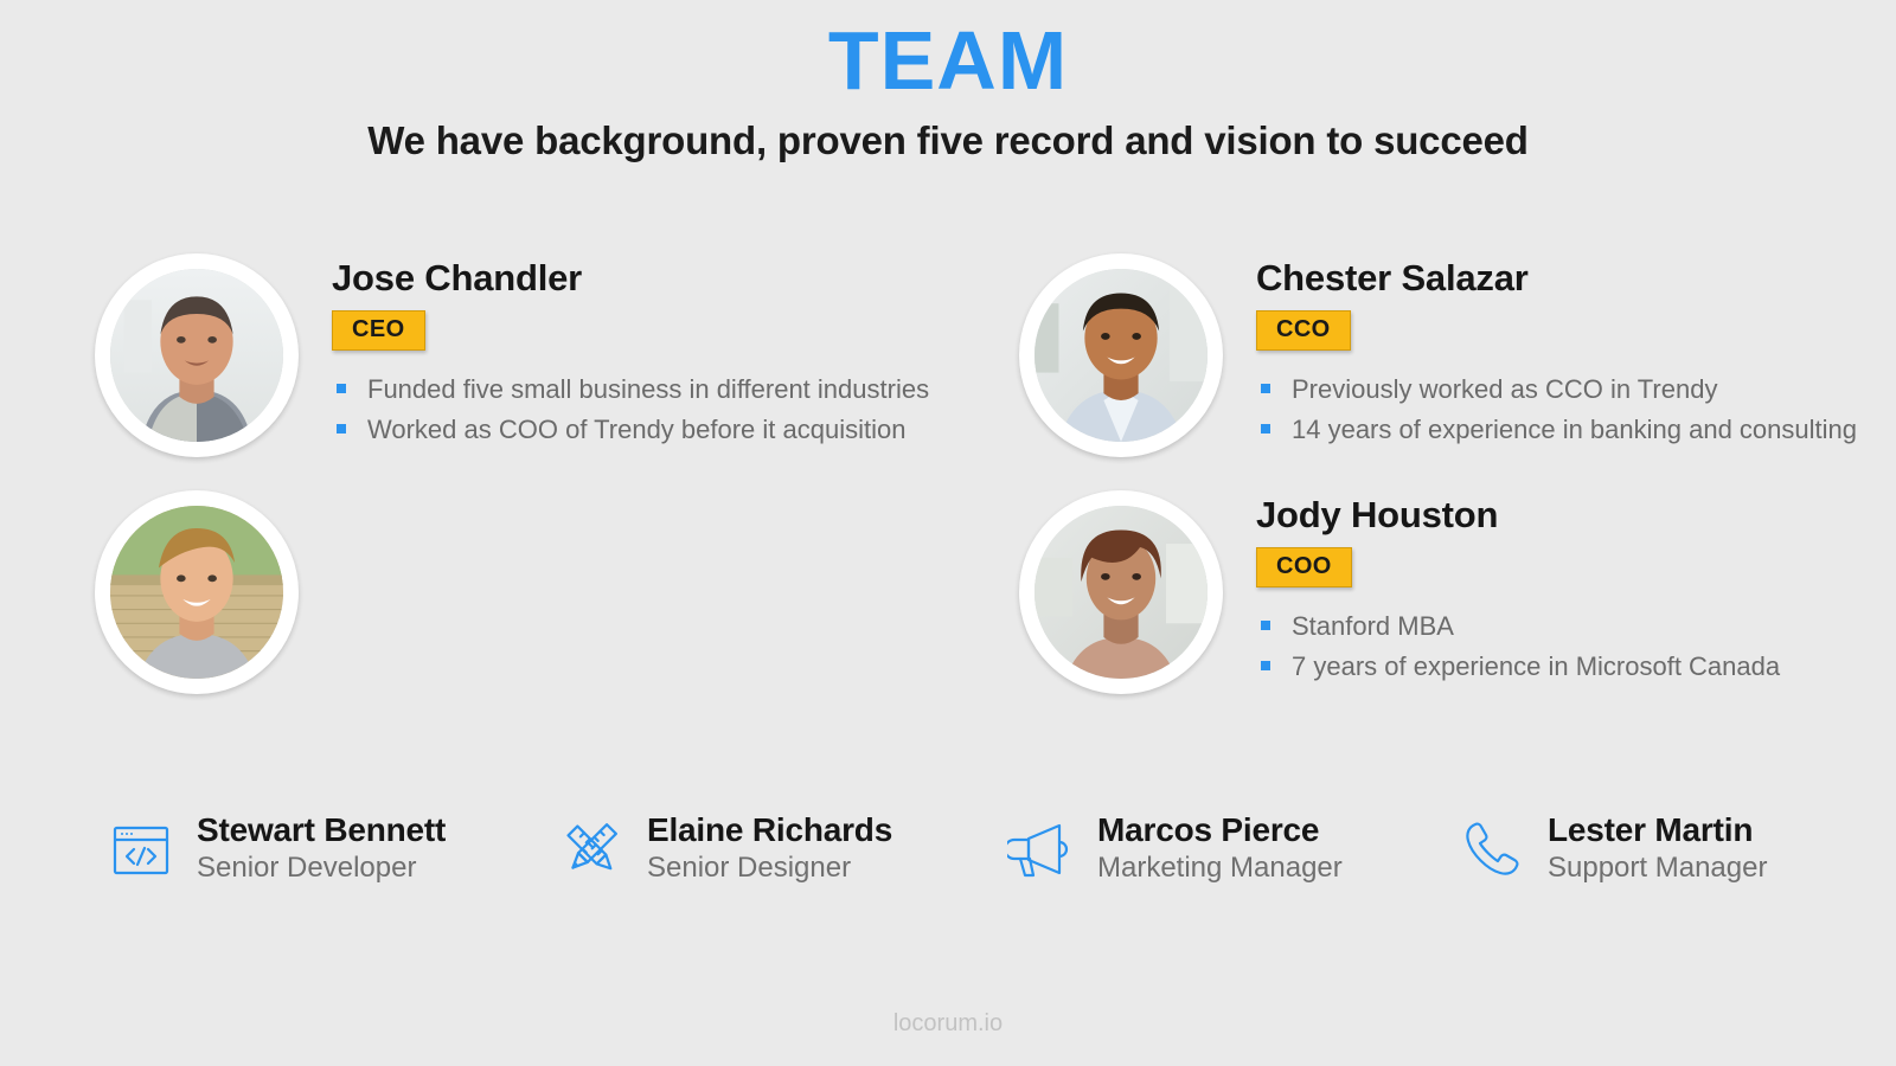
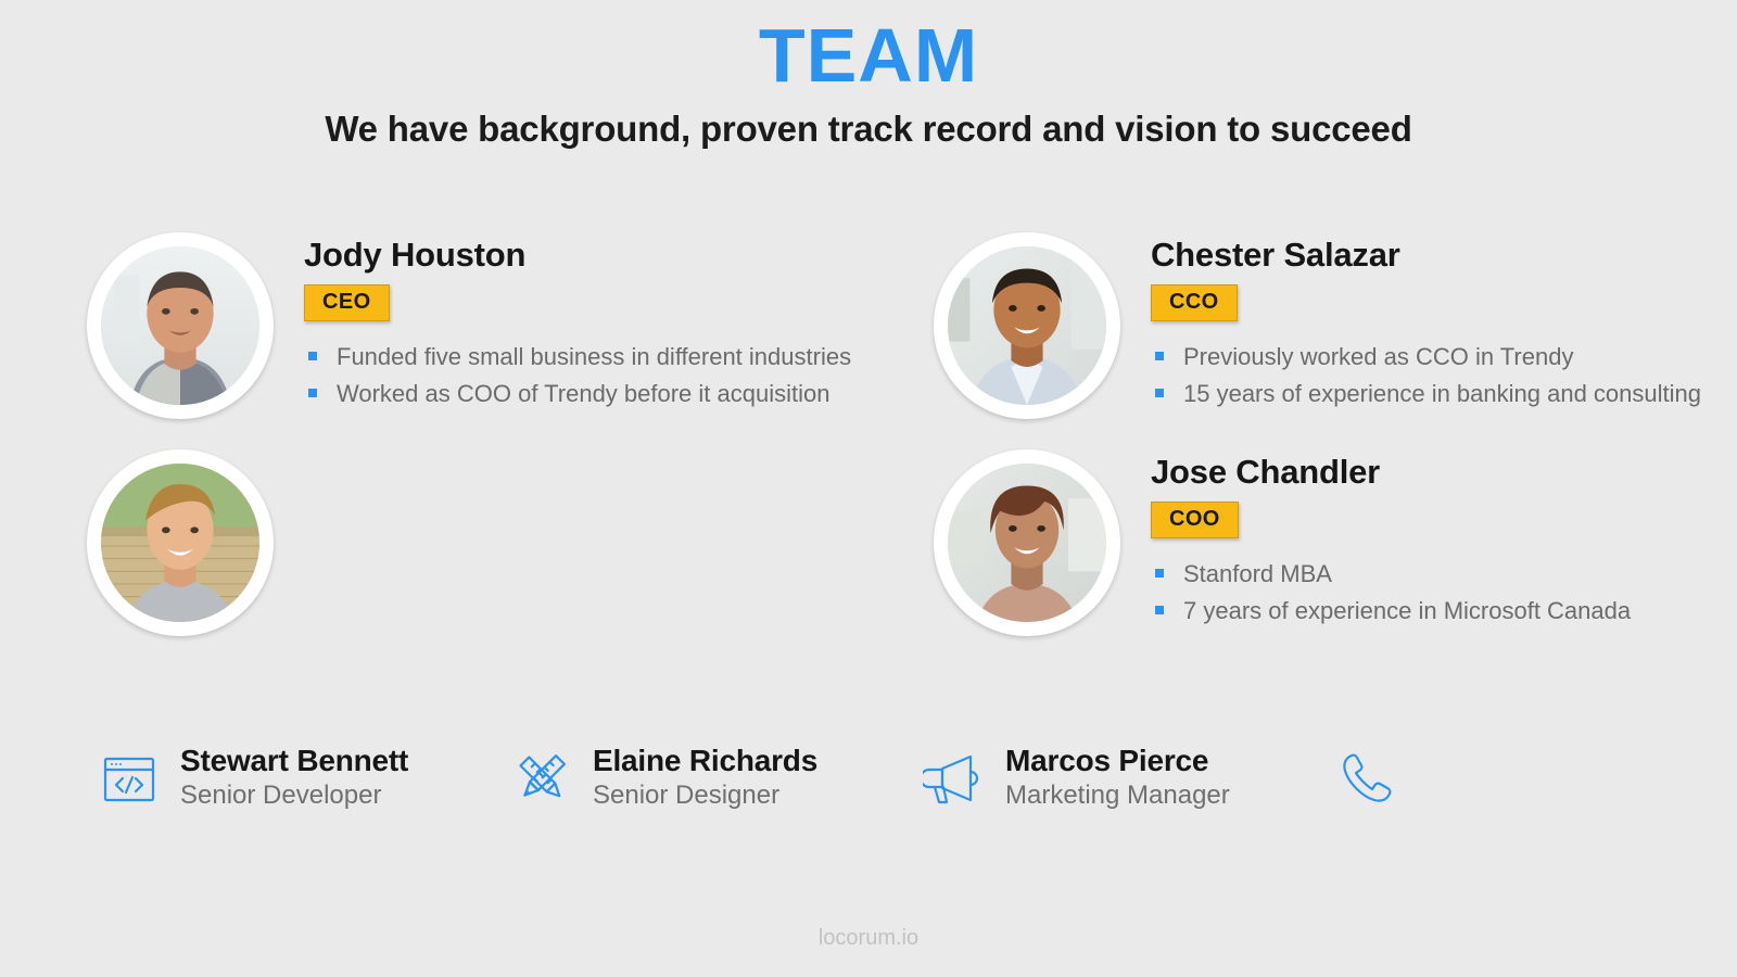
  TEAM
- We have background, proven five record and vision to succeed
+ We have background, proven track record and vision to succeed
- Jose Chandler
+ Jody Houston
  CEO
  Funded five small business in different industries
  Worked as COO of Trendy before it acquisition
  Chester Salazar
  CCO
  Previously worked as CCO in Trendy
- 14 years of experience in banking and consulting
+ 15 years of experience in banking and consulting
- Jody Houston
+ Jose Chandler
  COO
  Stanford MBA
  7 years of experience in Microsoft Canada
  Stewart Bennett
  Senior Developer
  Elaine Richards
  Senior Designer
  Marcos Pierce
  Marketing Manager
- Lester Martin
- Support Manager
  locorum.io
